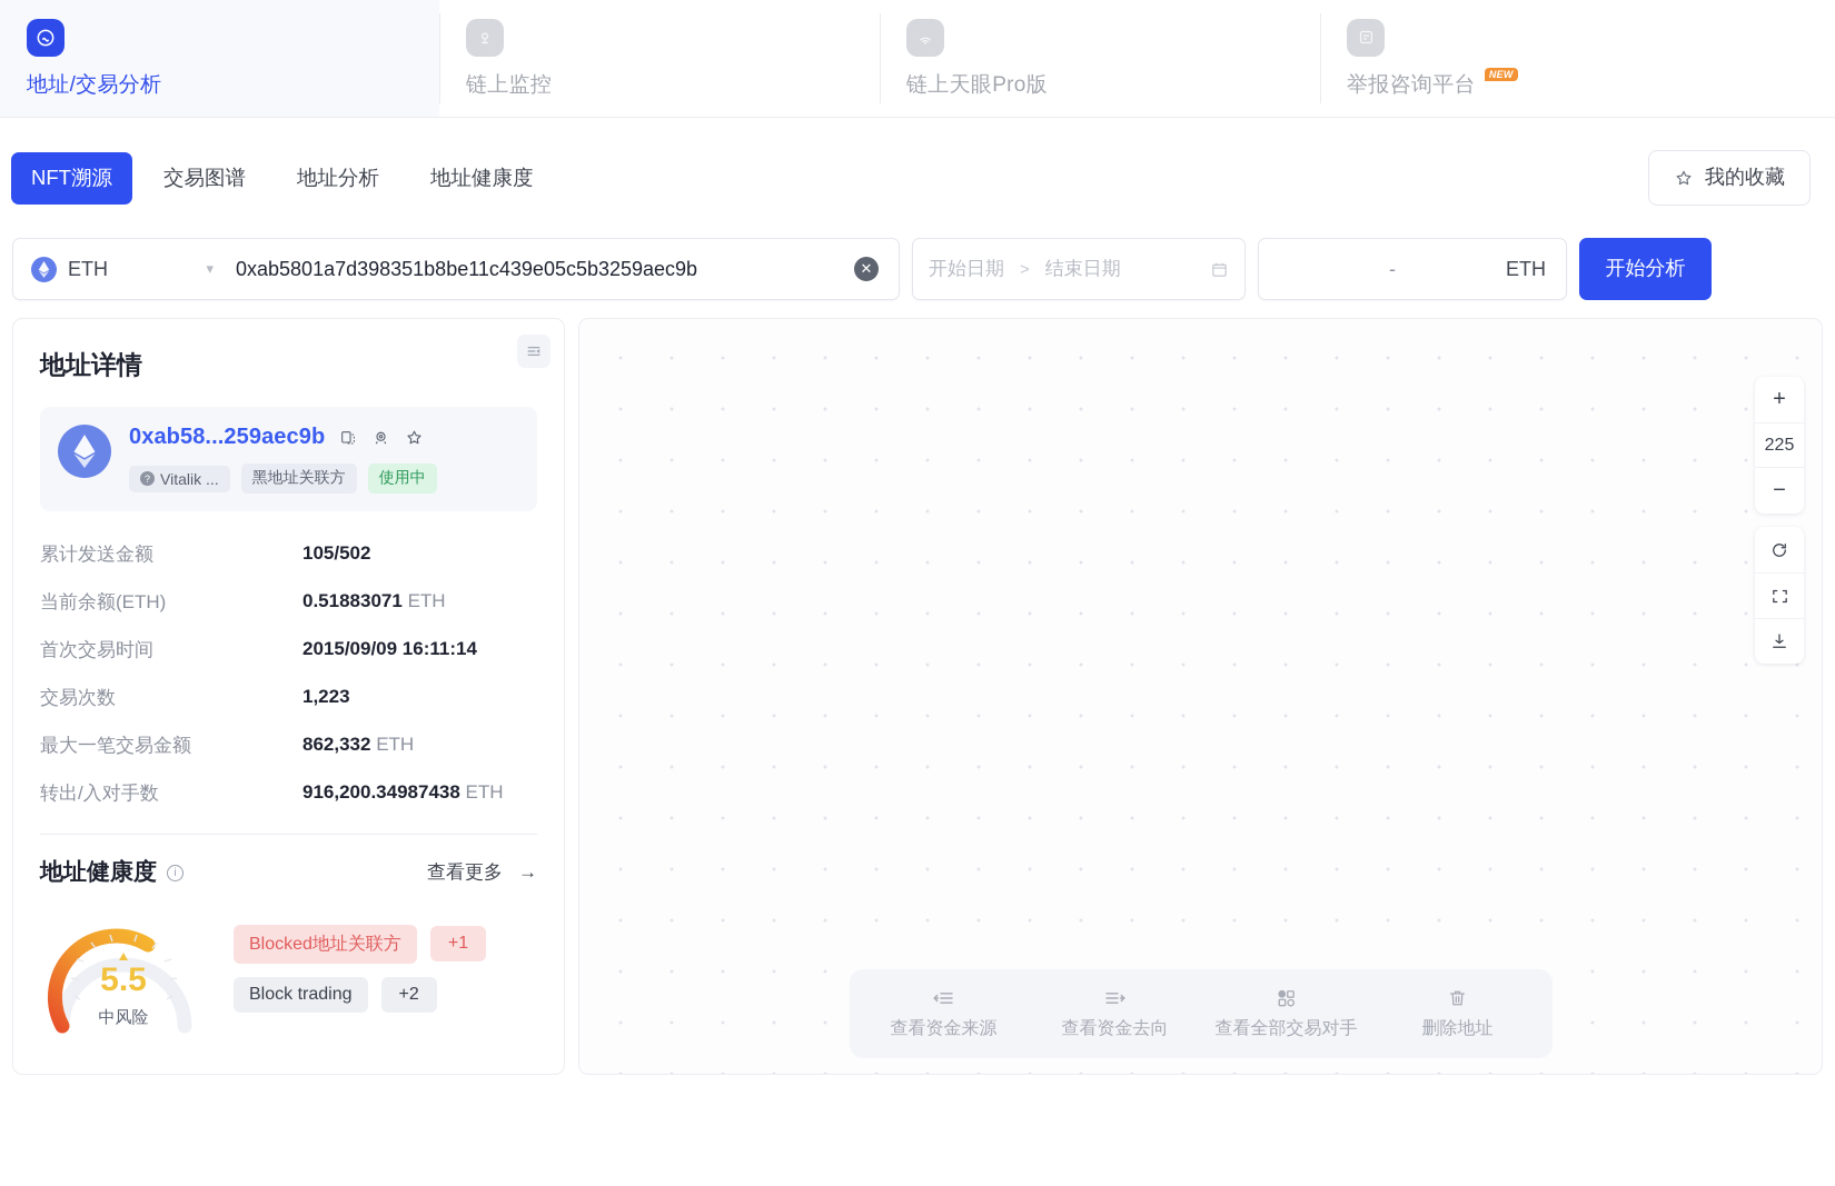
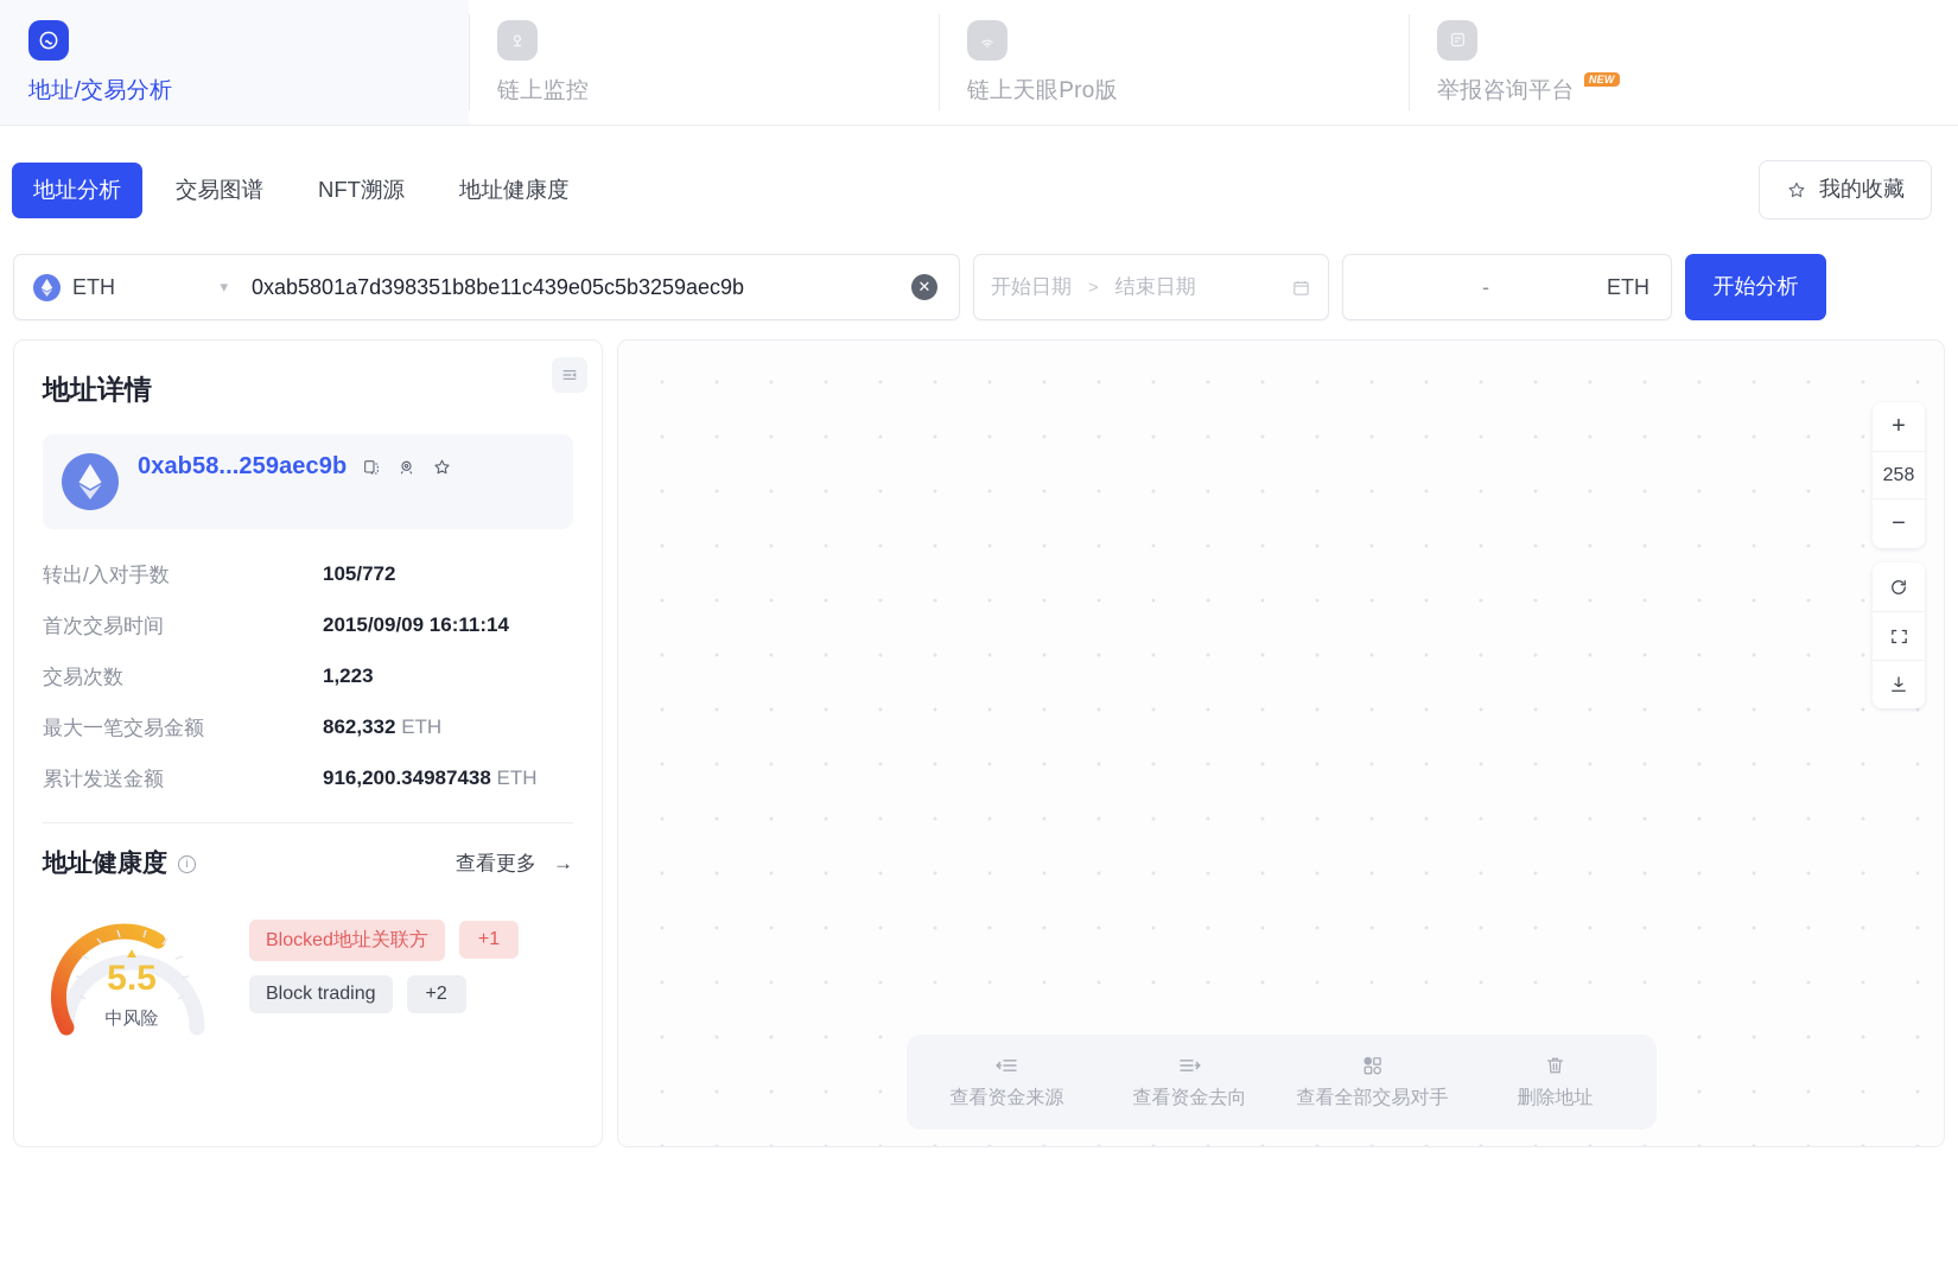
  地址/交易分析
  链上监控
  链上天眼Pro版
  举报咨询平台
  NEW
- NFT溯源
+ 地址分析
  交易图谱
- 地址分析
+ NFT溯源
  地址健康度
  我的收藏
  ETH
  ▾
  0xab5801a7d398351b8be11c439e05c5b3259aec9b
  ✕
  开始日期
  >
  结束日期
  -
  ETH
  开始分析
  地址详情
  0xab58...259aec9b
- ?
- Vitalik ...
- 黑地址关联方
- 使用中
- 累计发送金额
+ 转出/入对手数
- 105/502
+ 105/772
- 当前余额(ETH)
- 0.51883071 ETH
  首次交易时间
  2015/09/09 16:11:14
  交易次数
  1,223
  最大一笔交易金额
  862,332 ETH
- 转出/入对手数
+ 累计发送金额
  916,200.34987438 ETH
  地址健康度
  i
  查看更多
  →
  5.5
  中风险
  Blocked地址关联方
  +1
  Block trading
  +2
  +
- 225
+ 258
  −
  查看资金来源
  查看资金去向
  查看全部交易对手
  删除地址
